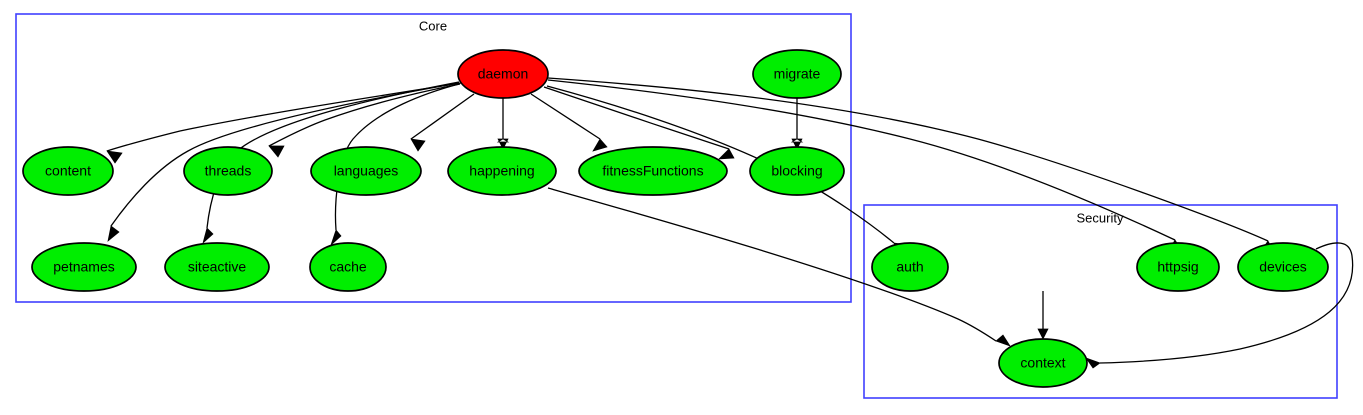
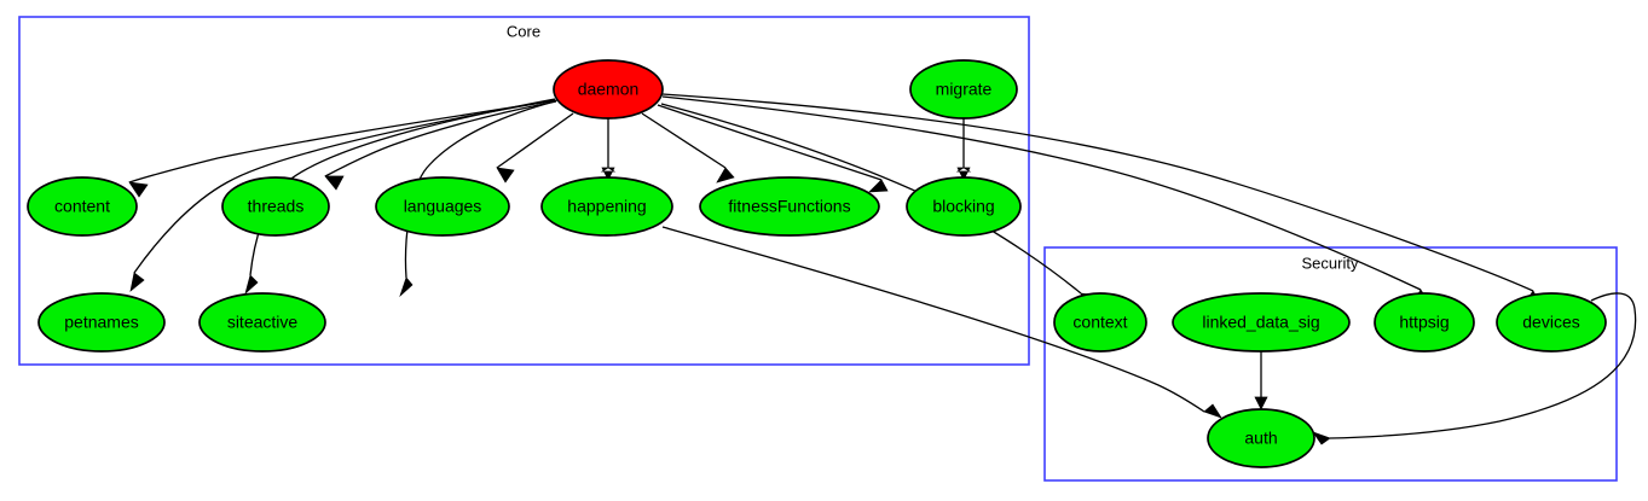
  Core
  Security
  daemon
  migrate
  content
  threads
  languages
  happening
  fitnessFunctions
  blocking
  petnames
  siteactive
- cache
- auth
+ context
+ linked_data_sig
  httpsig
  devices
- context
+ auth
